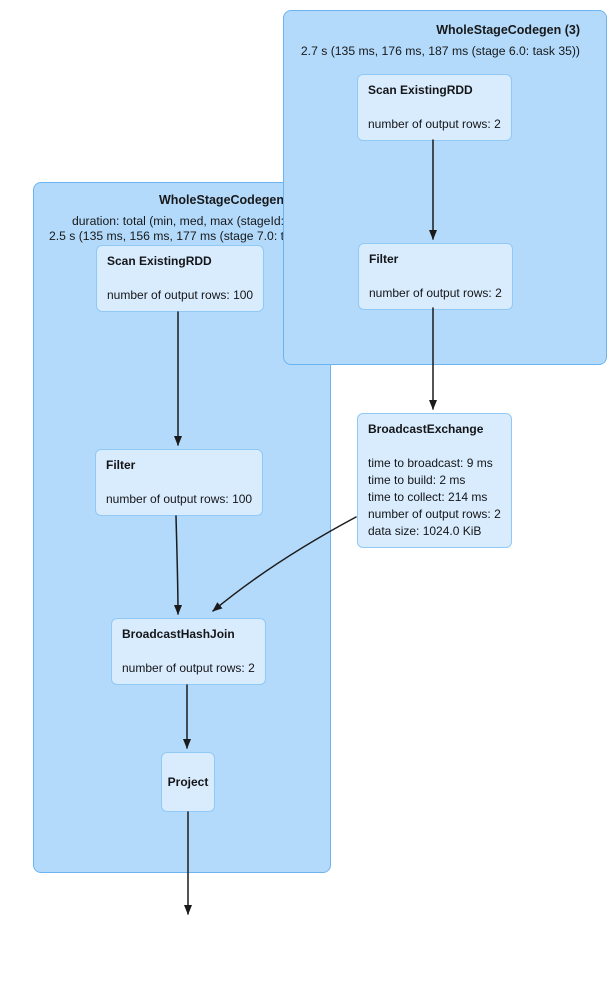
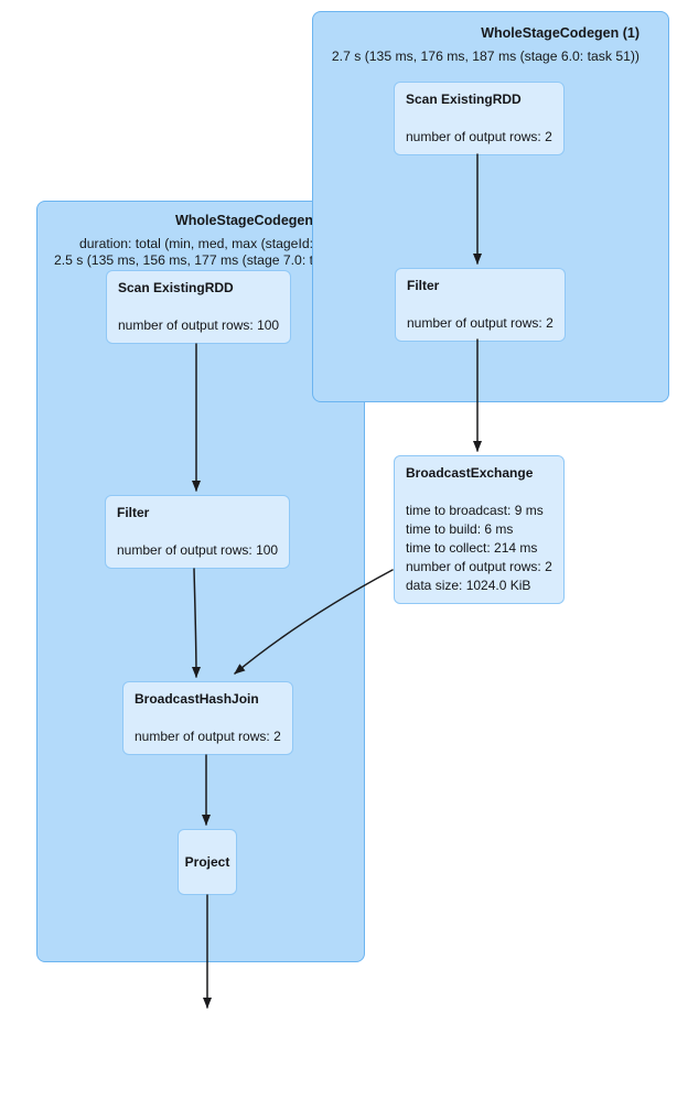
  WholeStageCodegen
  duration: total (min, med, max (stageId
  2.5 s (135 ms, 156 ms, 177 ms (stage 7.0:
- WholeStageCodegen (3)
+ WholeStageCodegen (1)
- 2.7 s (135 ms, 176 ms, 187 ms (stage 6.0: task 35))
+ 2.7 s (135 ms, 176 ms, 187 ms (stage 6.0: task 51))
  Scan ExistingRDD
  number of output rows: 2
  Filter
  number of output rows: 2
  BroadcastExchange
  time to broadcast: 9 ms
- time to build: 2 ms
+ time to build: 6 ms
  time to collect: 214 ms
  number of output rows: 2
  data size: 1024.0 KiB
  Scan ExistingRDD
  number of output rows: 100
  Filter
  number of output rows: 100
  BroadcastHashJoin
  number of output rows: 2
  Project
